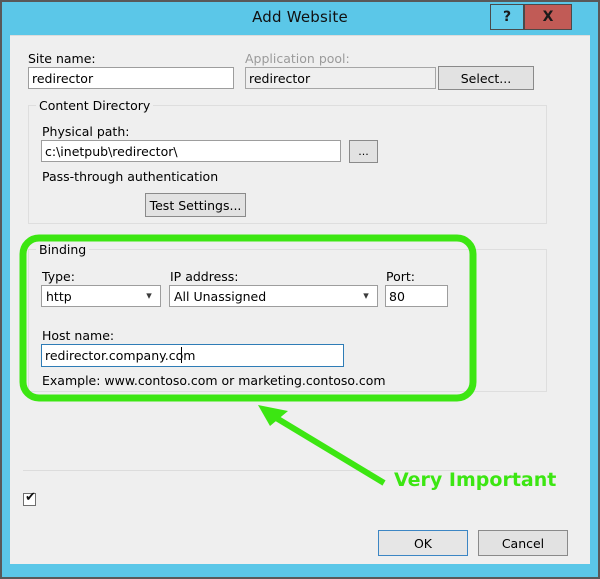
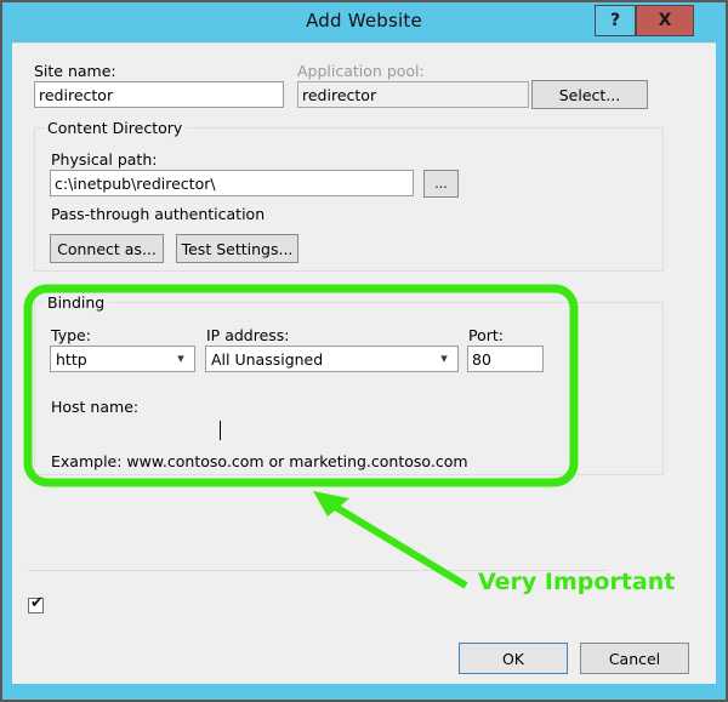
  Add Website
  ?
  X
  Site name:
  redirector
  Application pool:
  redirector
  Select...
  Content Directory
  Physical path:
  c:\inetpub\redirector\
  ...
  Pass-through authentication
+ Connect as...
  Test Settings...
  Binding
  Type:
  http
  ▾
  IP address:
  All Unassigned
  ▾
  Port:
  80
  Host name:
- redirector.company.com
  Example: www.contoso.com or marketing.contoso.com
  ✔
  OK
  Cancel
  Very Important
